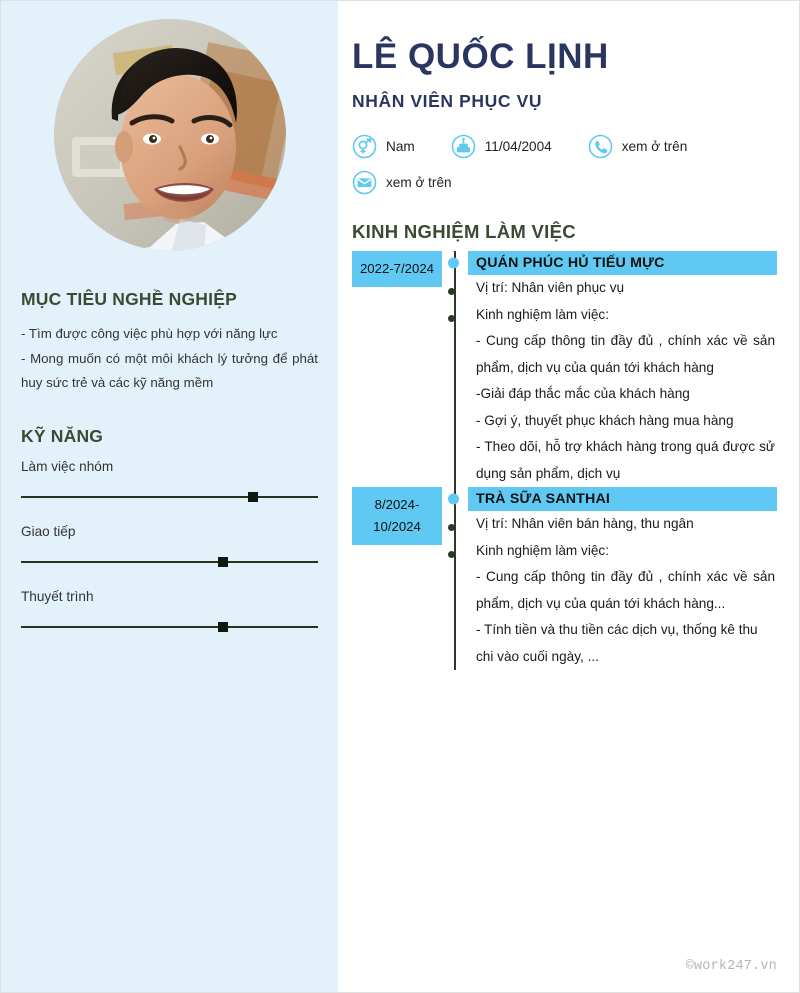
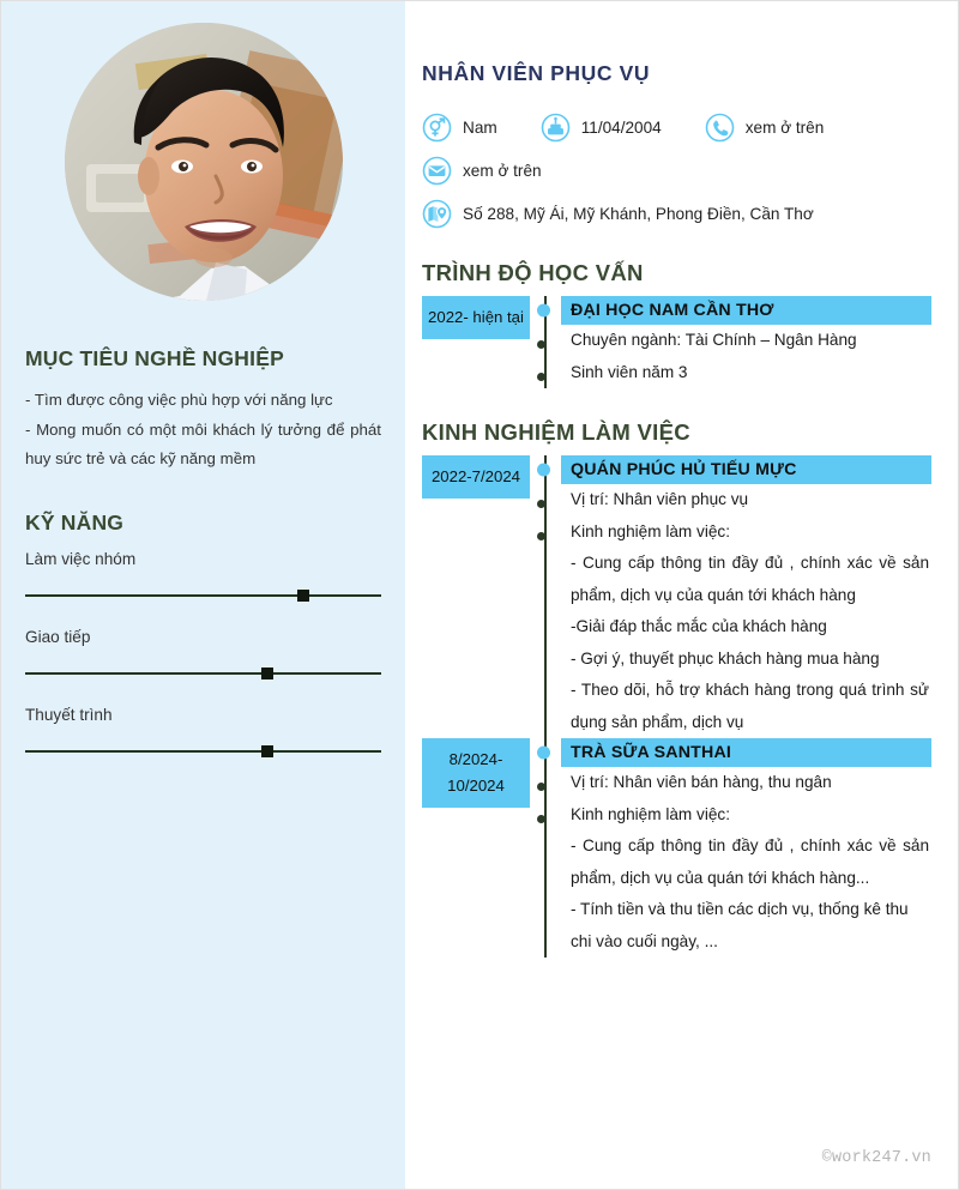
  MỤC TIÊU NGHỀ NGHIỆP
  - Tìm được công việc phù hợp với năng lực
  - Mong muốn có một môi khách lý tưởng để phát huy sức trẻ và các kỹ năng mềm
  KỸ NĂNG
  Làm việc nhóm
  Giao tiếp
  Thuyết trình
- LÊ QUỐC LỊNH
  NHÂN VIÊN PHỤC VỤ
  Nam
  11/04/2004
  xem ở trên
  xem ở trên
+ Số 288, Mỹ Ái, Mỹ Khánh, Phong Điền, Cần Thơ
+ TRÌNH ĐỘ HỌC VẤN
+ 2022- hiện tại
+ ĐẠI HỌC NAM CẦN THƠ
+ Chuyên ngành: Tài Chính – Ngân Hàng
+ Sinh viên năm 3
  KINH NGHIỆM LÀM VIỆC
  2022-7/2024
  QUÁN PHÚC HỦ TIẾU MỰC
  Vị trí: Nhân viên phục vụ
  Kinh nghiệm làm việc:
  - Cung cấp thông tin đầy đủ , chính xác về sản phẩm, dịch vụ của quán tới khách hàng
  -Giải đáp thắc mắc của khách hàng
  - Gợi ý, thuyết phục khách hàng mua hàng
- - Theo dõi, hỗ trợ khách hàng trong quá được sử dụng sản phẩm, dịch vụ
+ - Theo dõi, hỗ trợ khách hàng trong quá trình sử dụng sản phẩm, dịch vụ
  8/2024-10/2024
  TRÀ SỮA SANTHAI
  Vị trí: Nhân viên bán hàng, thu ngân
  Kinh nghiệm làm việc:
  - Cung cấp thông tin đầy đủ , chính xác về sản phẩm, dịch vụ của quán tới khách hàng...
  - Tính tiền và thu tiền các dịch vụ, thống kê thu chi vào cuối ngày, ...
  ©work247.vn
